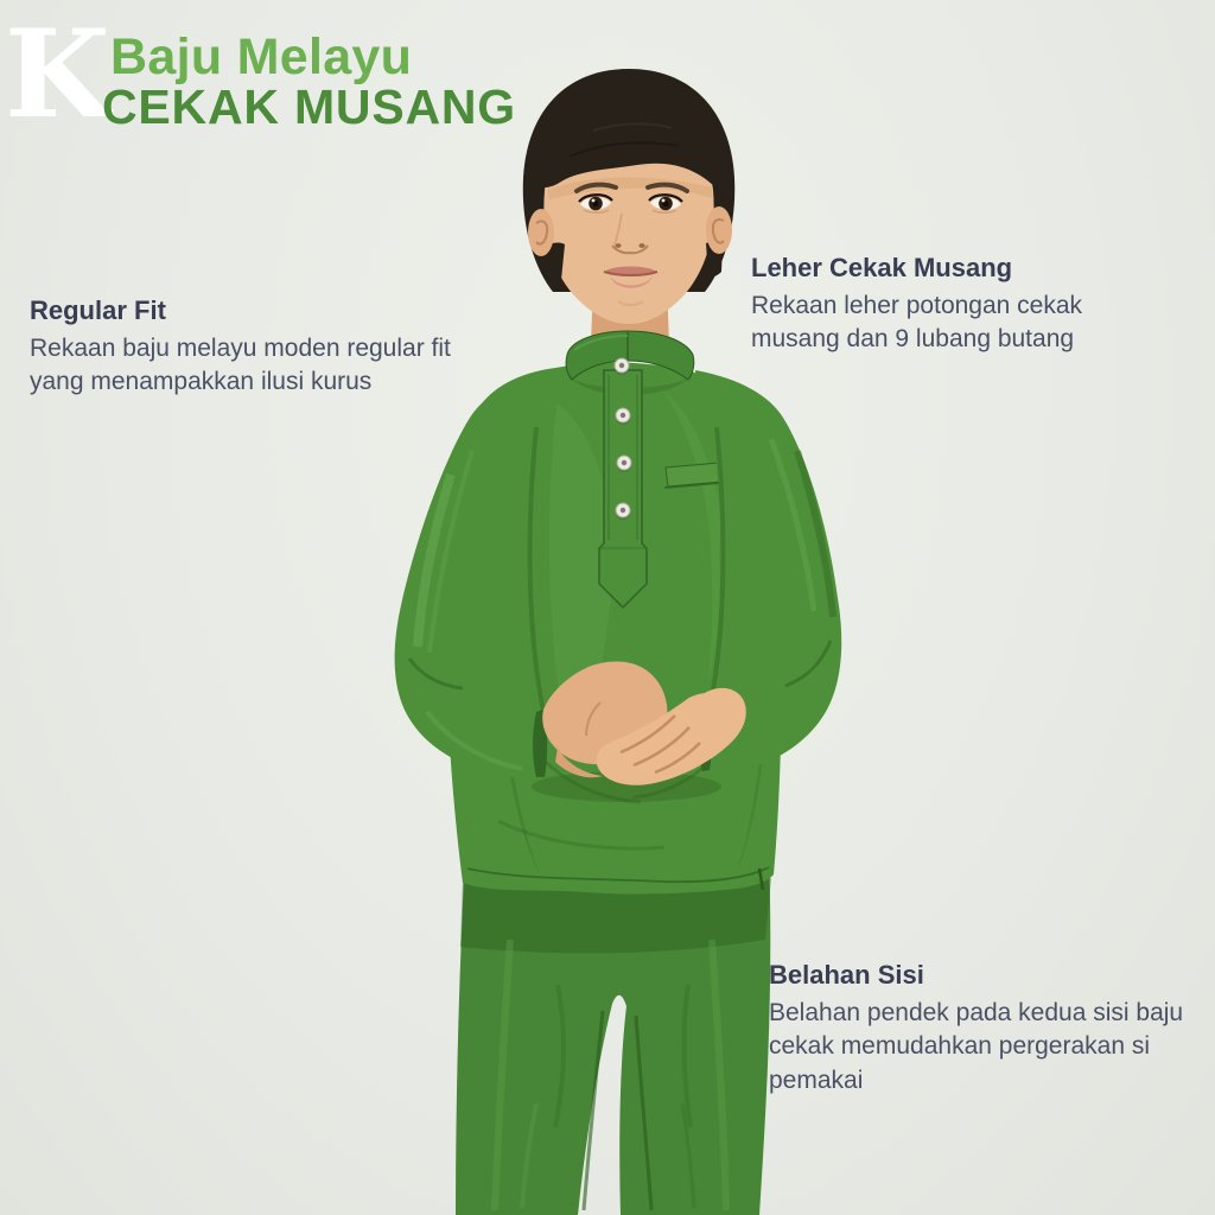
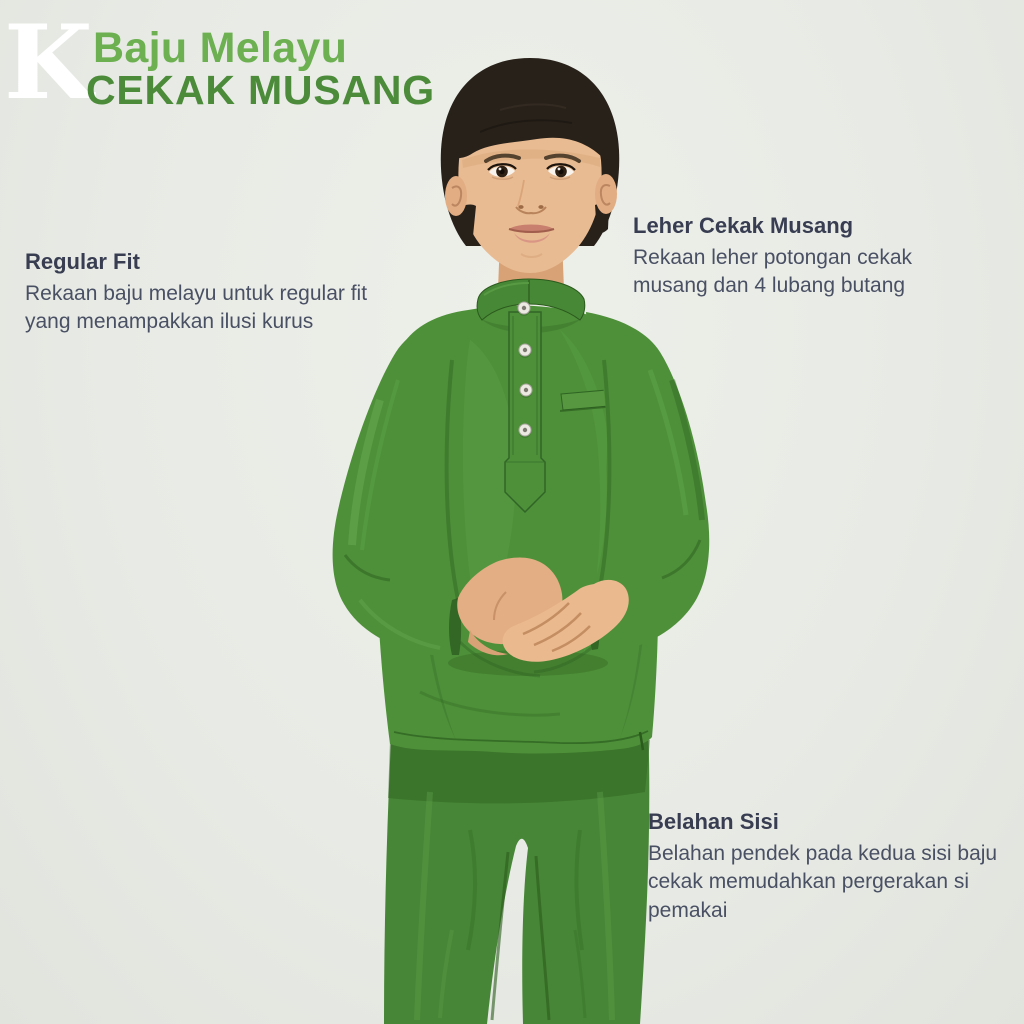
  K
  Baju Melayu
  CEKAK MUSANG
  Regular Fit
- Rekaan baju melayu moden regular fit yang menampakkan ilusi kurus
+ Rekaan baju melayu untuk regular fit yang menampakkan ilusi kurus
  Leher Cekak Musang
- Rekaan leher potongan cekak musang dan 9 lubang butang
+ Rekaan leher potongan cekak musang dan 4 lubang butang
  Belahan Sisi
  Belahan pendek pada kedua sisi baju cekak memudahkan pergerakan si pemakai
